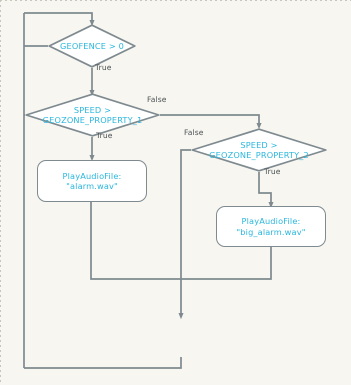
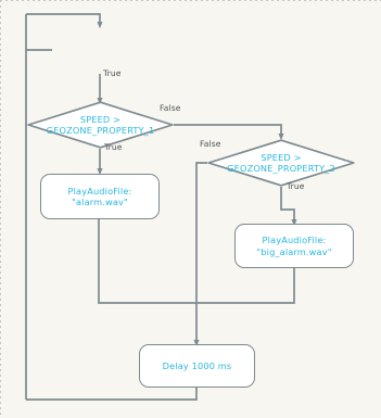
- GEOFENCE > 0
  SPEED >
  GEOZONE_PROPERTY_1
  SPEED >
  GEOZONE_PROPERTY_2
  PlayAudioFile:
  "alarm.wav"
  PlayAudioFile:
  "big_alarm.wav"
+ Delay 1000 ms
  True
  True
  False
  True
  False
